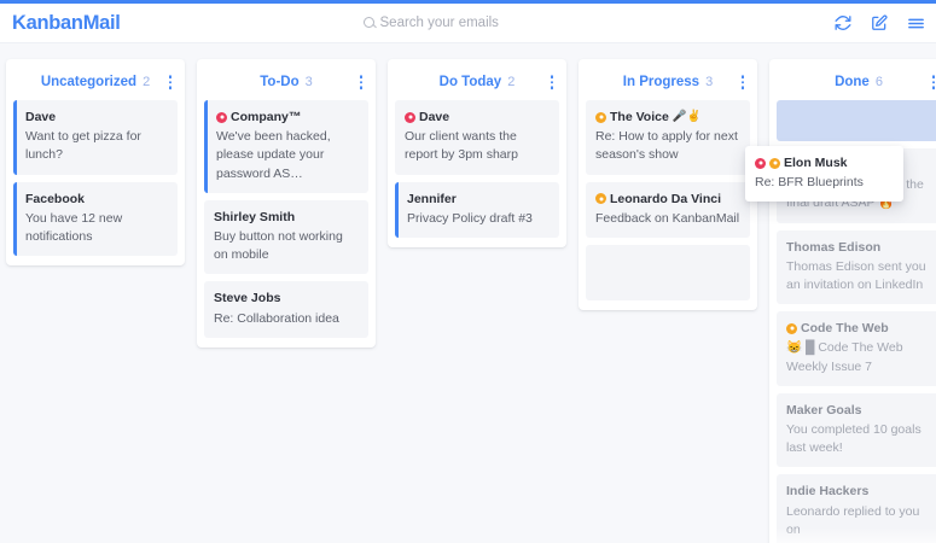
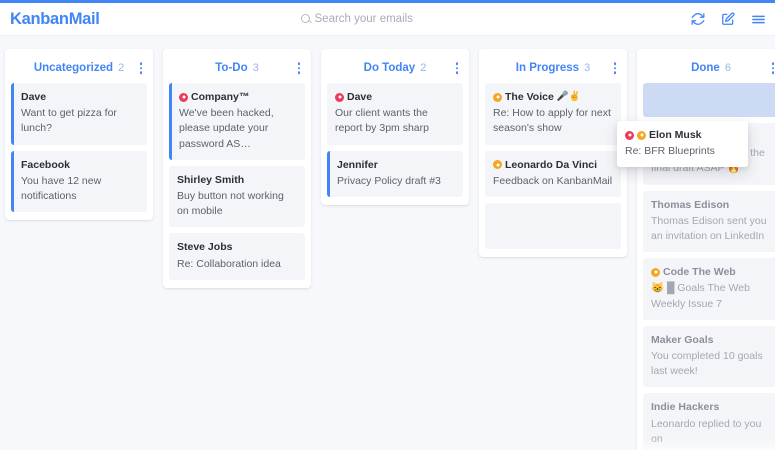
  KanbanMail
  Search your emails
  Uncategorized
  2
  Dave
  Want to get pizza for lunch?
  Facebook
  You have 12 new notifications
  To-Do
  3
  Company™
  We've been hacked, please update your password AS…
  Shirley Smith
  Buy button not working on mobile
  Steve Jobs
  Re: Collaboration idea
  Do Today
  2
  Dave
  Our client wants the report by 3pm sharp
  Jennifer
  Privacy Policy draft #3
  In Progress
  3
  The Voice
  🎤✌
  Re: How to apply for next season's show
  Leonardo Da Vinci
  Feedback on KanbanMail
  Done
  6
  Thomas Edison
  Thomas Edison sent you an invitation on LinkedIn
  Code The Web
- 😸 █ Code The Web Weekly Issue 7
+ 😸 █ Goals The Web Weekly Issue 7
  Maker Goals
  You completed 10 goals last week!
  Indie Hackers
  Leonardo replied to you
  Elon Musk
  Re: BFR Blueprints
